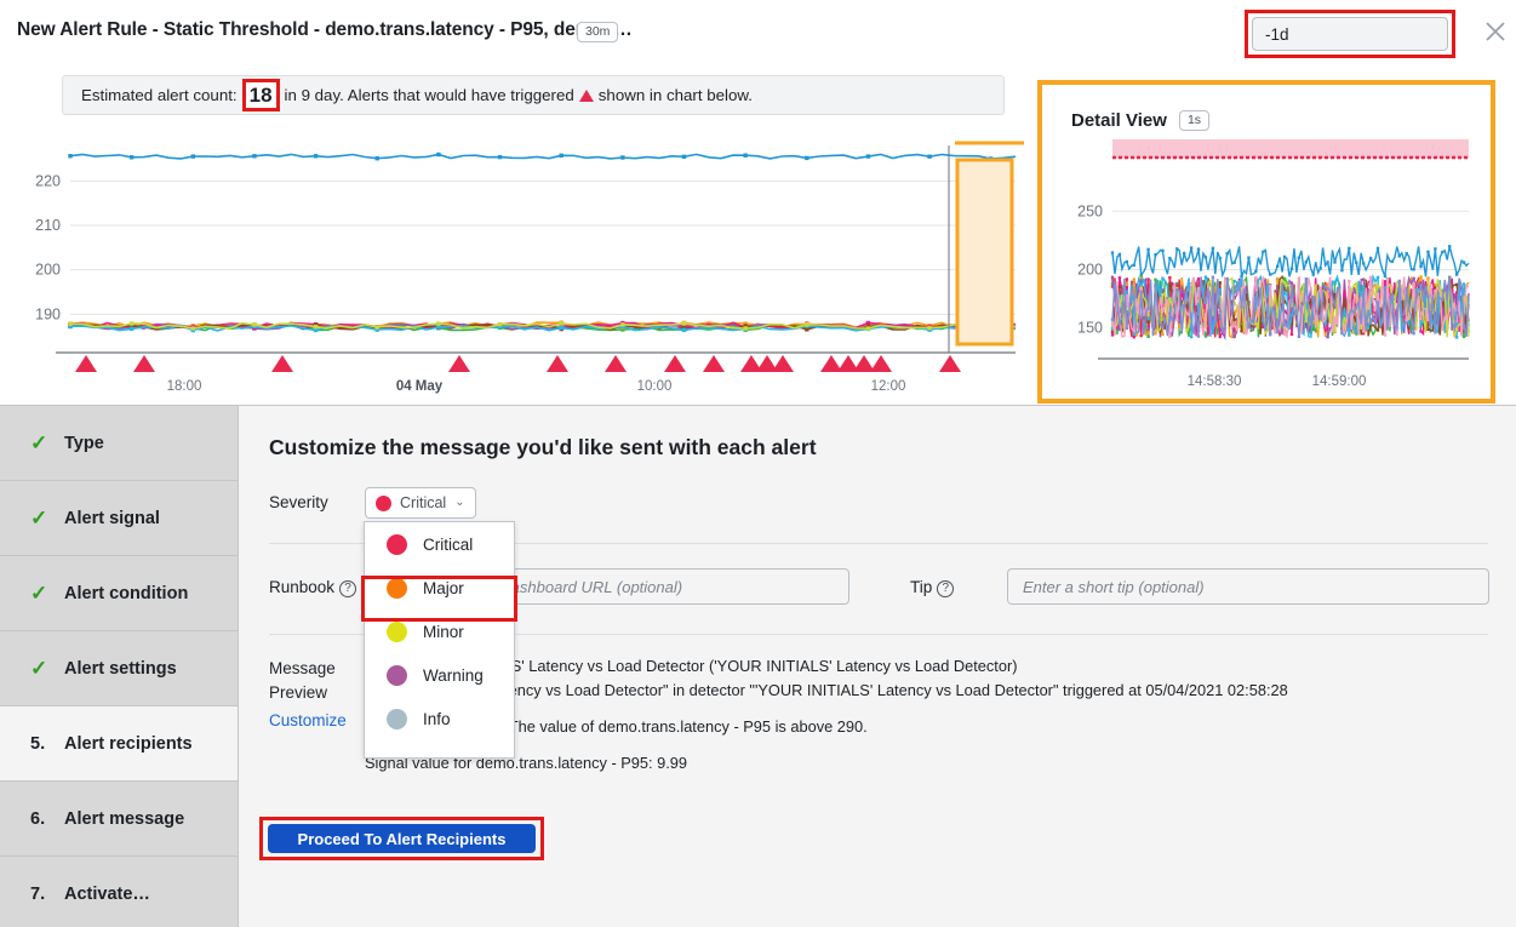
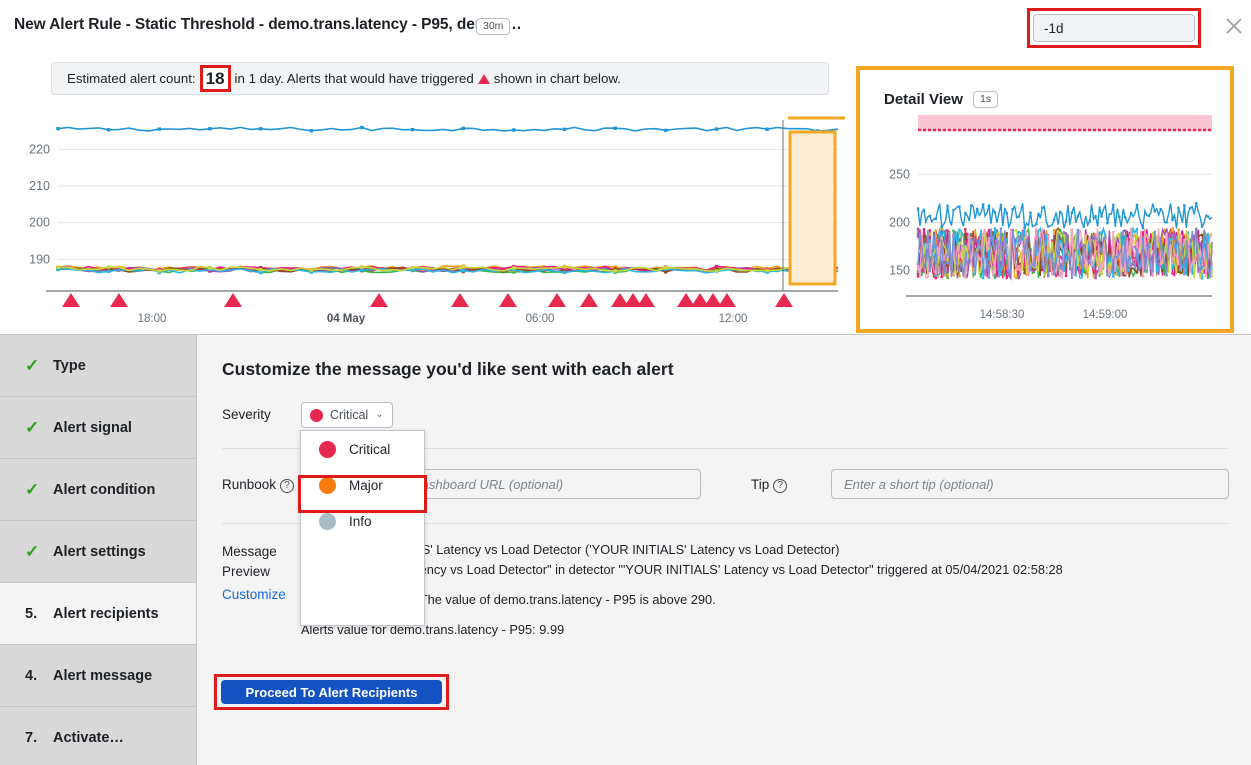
  New Alert Rule - Static Threshold - demo.trans.latency - P95, de…
  30m
  -1d
  Estimated alert count:
  18
- in 9 day. Alerts that would have triggered
+ in 1 day. Alerts that would have triggered
  shown in chart below.
  190
  200
  210
  220
  18:00
  04 May
- 10:00
+ 06:00
  12:00
  Detail View
  1s
  150
  200
  250
  14:58:30
  14:59:00
  ✓
  Type
  ✓
  Alert signal
  ✓
  Alert condition
  ✓
  Alert settings
  5.
  Alert recipients
- 6.
+ 4.
  Alert message
  7.
  Activate…
  Customize the message you'd like sent with each alert
  Severity
  Critical
  ⌄
  Runbook ?
  Tip ?
  Enter a short tip (optional)
  Message
  Preview
  Customize
  S' Latency vs Load Detector ('YOUR INITIALS' Latency vs Load Detector)
  ncy vs Load Detector" in detector "'YOUR INITIALS' Latency vs Load Detector" triggered at 05/04/2021 02:58:28
- Signal value for demo.trans.latency - P95: 9.99
+ Alerts value for demo.trans.latency - P95: 9.99
  Proceed To Alert Recipients
  Critical
  Major
- Minor
- Warning
  Info
